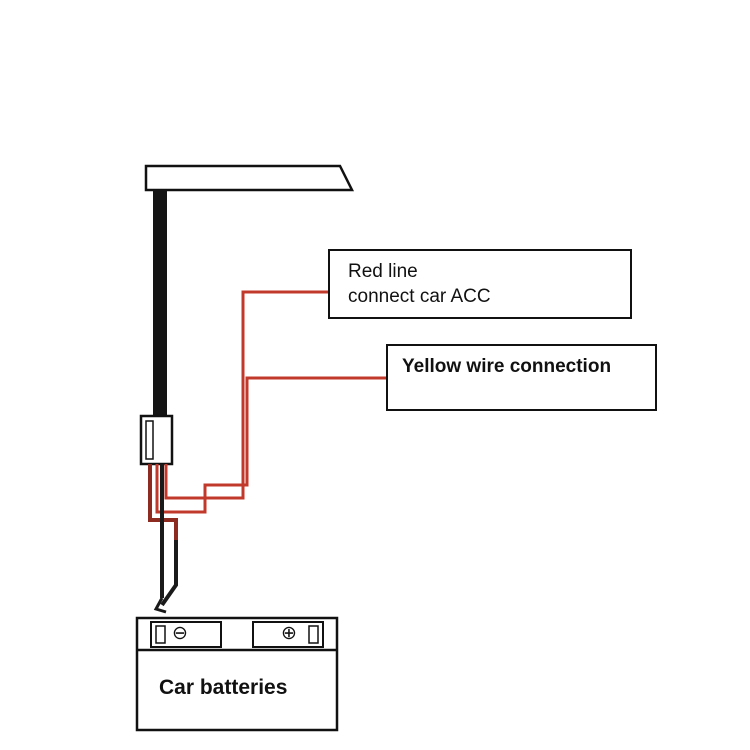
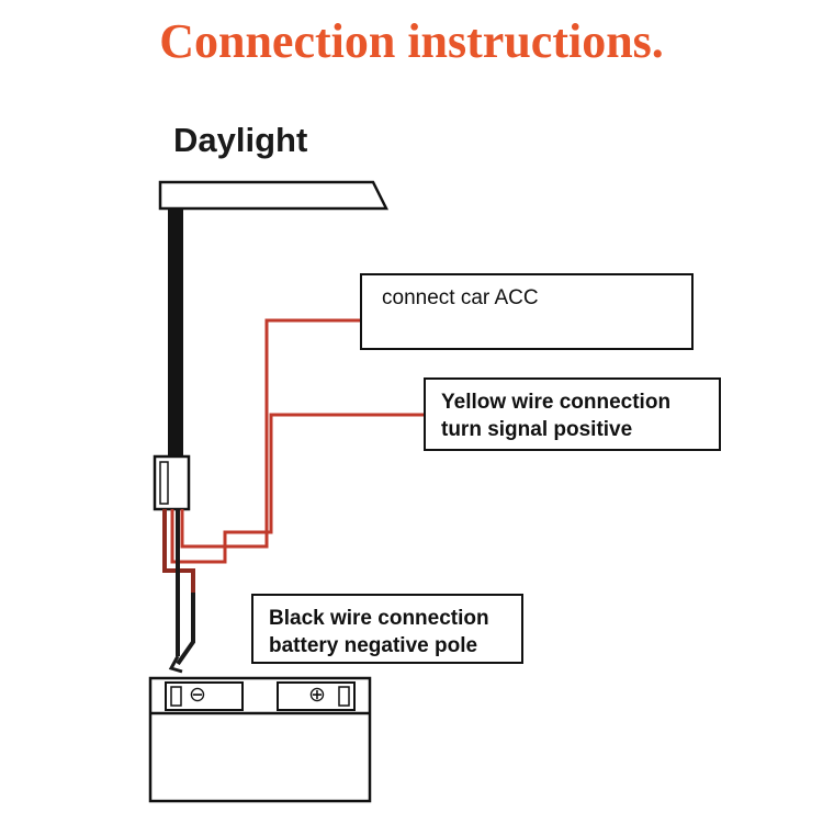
+ Connection instructions.
+ Daylight
  ⊖
  ⊕
- Car batteries
- Red line
  connect car ACC
  Yellow wire connection
+ turn signal positive
+ Black wire connection
+ battery negative pole
